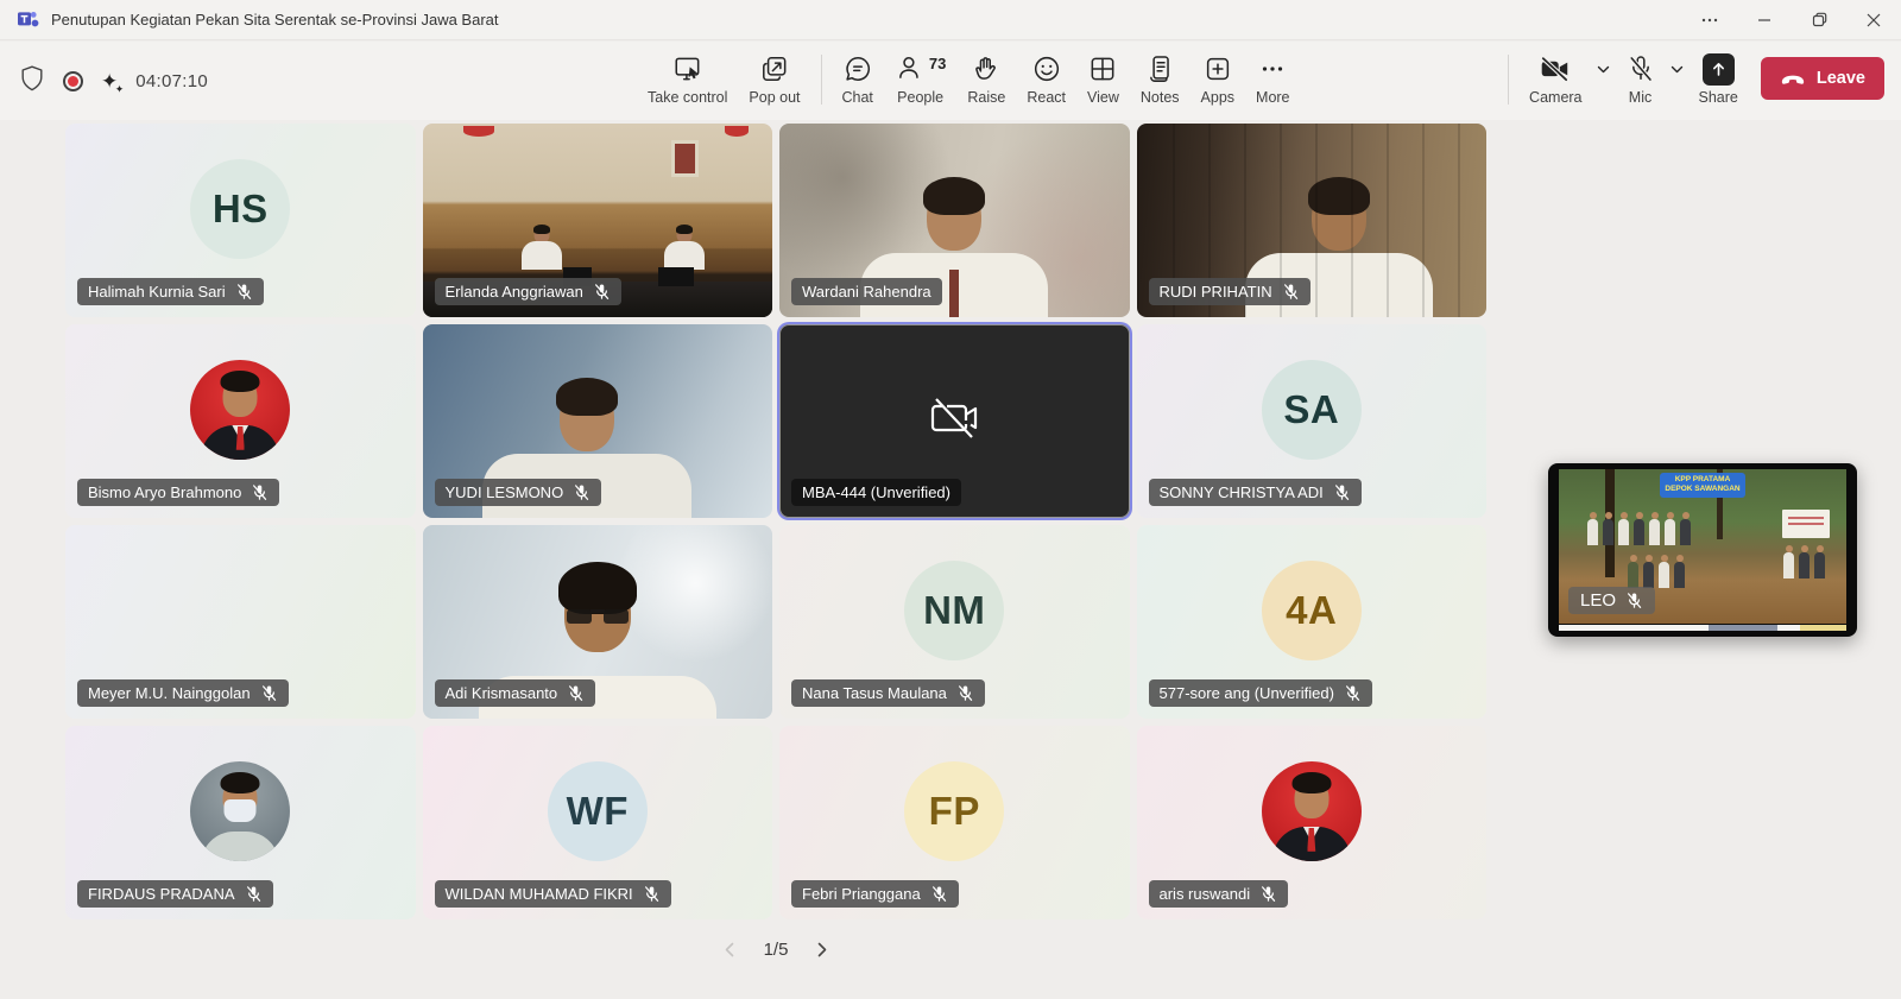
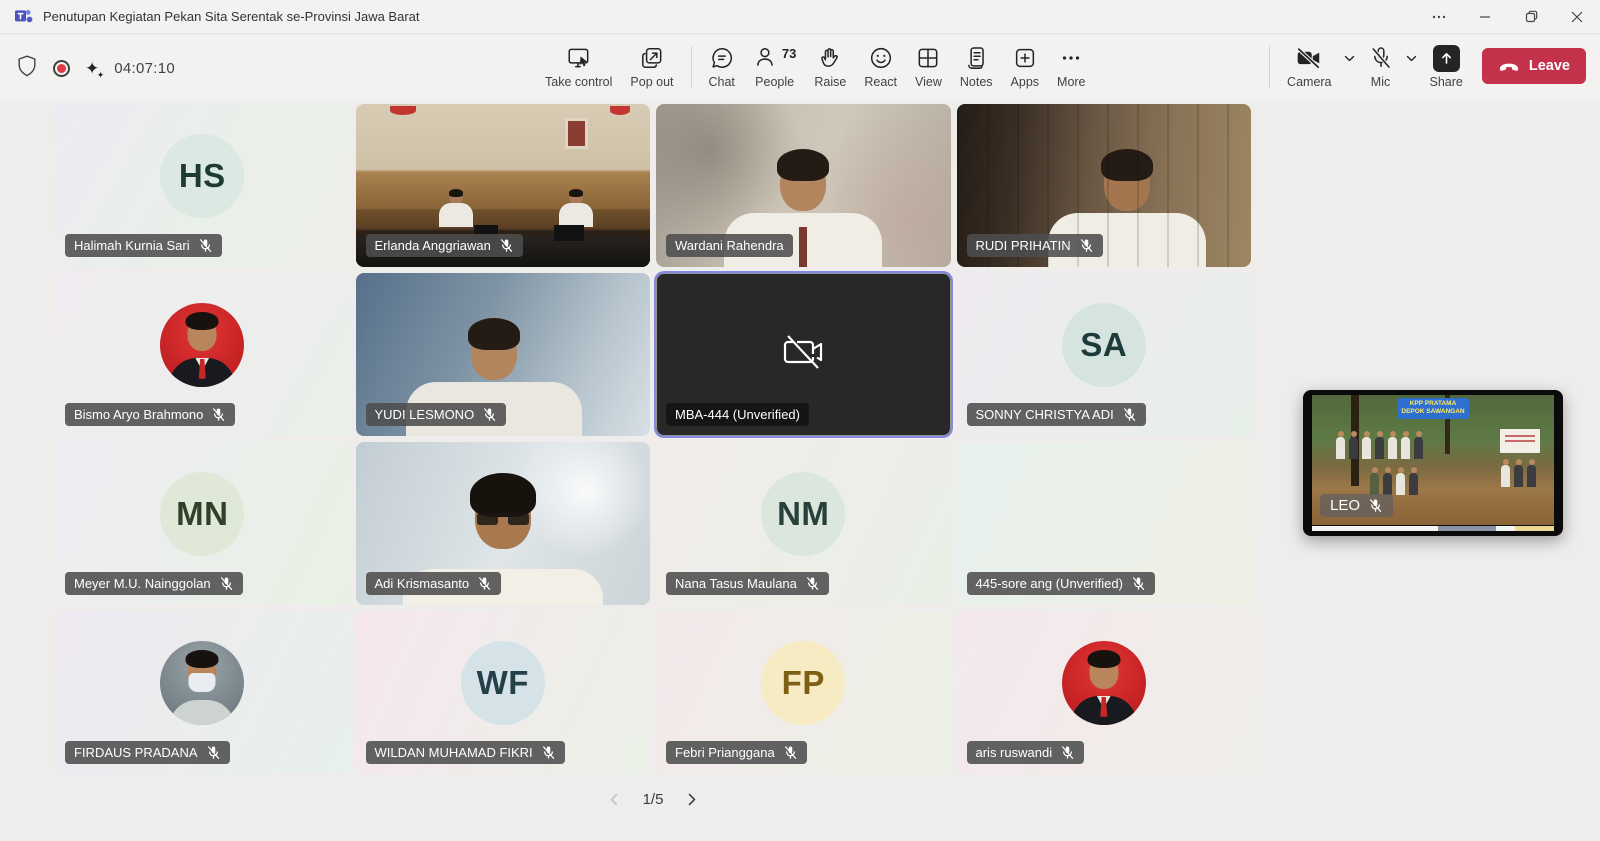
  Penutupan Kegiatan Pekan Sita Serentak se-Provinsi Jawa Barat
  ✦
  ✦
  04:07:10
  Take control
  Pop out
  Chat
  73
  People
  Raise
  React
  View
  Notes
  Apps
  More
  Camera
  Mic
  Share
  Leave
  HS
  Halimah Kurnia Sari
  Erlanda Anggriawan
  Wardani Rahendra
  RUDI PRIHATIN
  Bismo Aryo Brahmono
  YUDI LESMONO
  MBA-444 (Unverified)
  SA
  SONNY CHRISTYA ADI
+ MN
  Meyer M.U. Nainggolan
  Adi Krismasanto
  NM
  Nana Tasus Maulana
- 4A
- 577-sore ang (Unverified)
+ 445-sore ang (Unverified)
  FIRDAUS PRADANA
  WF
  WILDAN MUHAMAD FIKRI
  FP
  Febri Prianggana
  aris ruswandi
  LEO
  1/5
